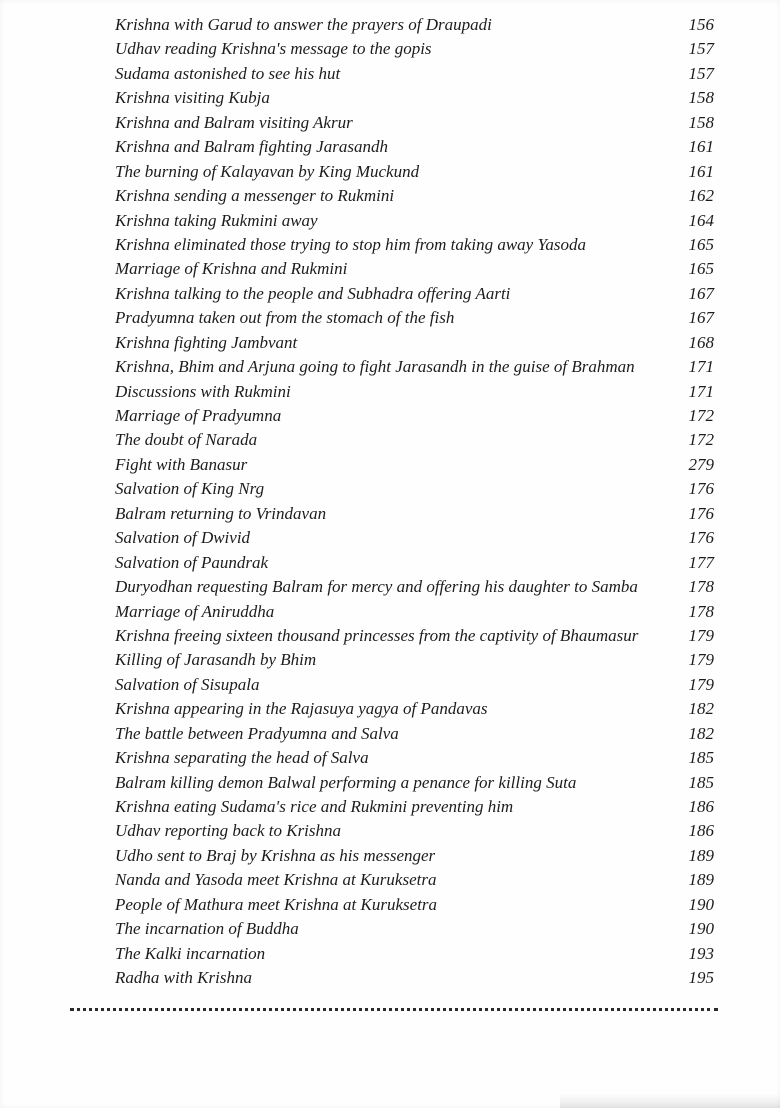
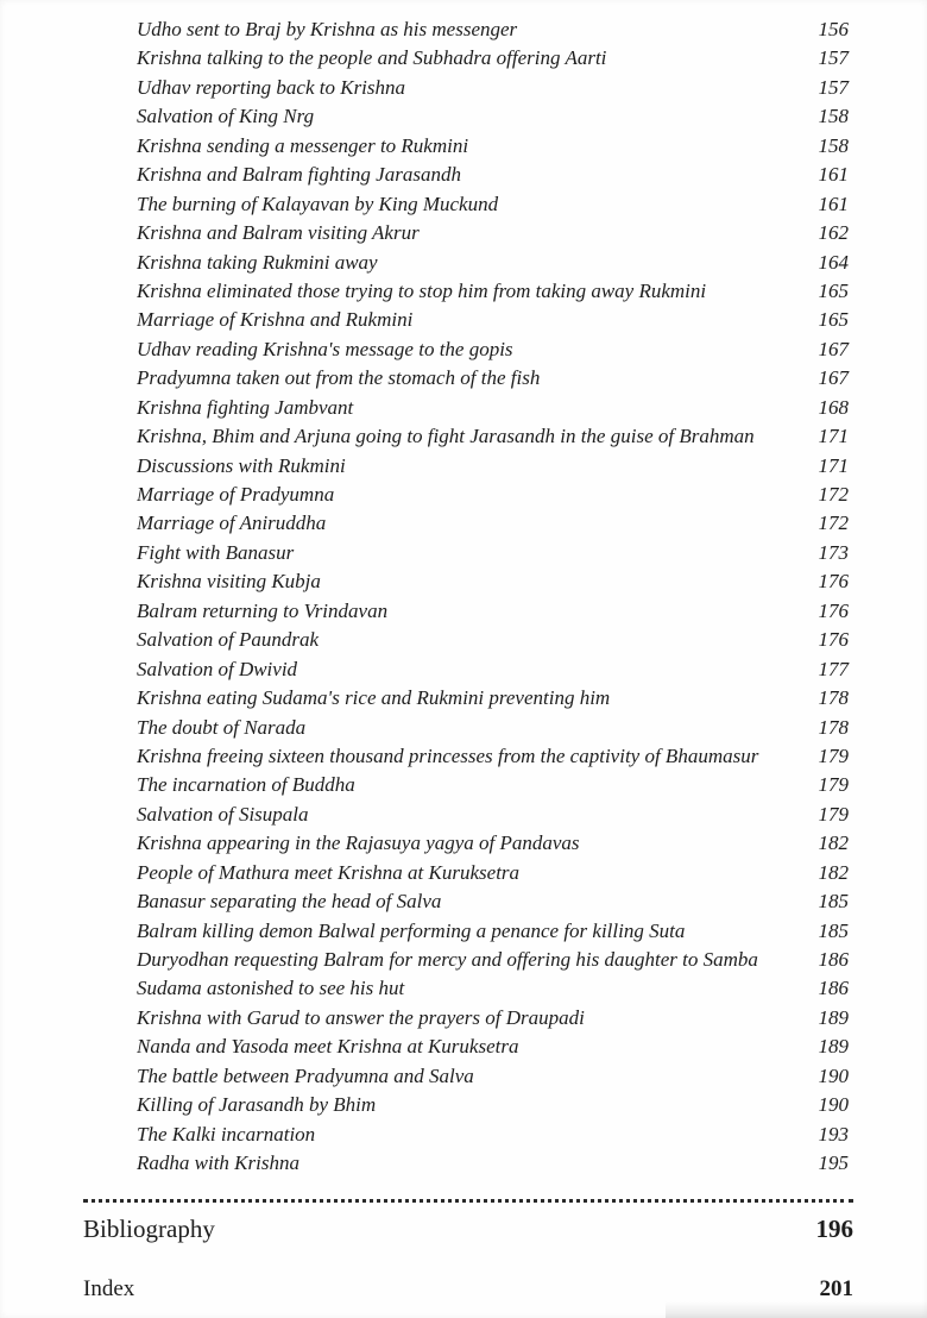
- Krishna with Garud to answer the prayers of Draupadi
+ Udho sent to Braj by Krishna as his messenger
  156
- Udhav reading Krishna's message to the gopis
+ Krishna talking to the people and Subhadra offering Aarti
  157
- Sudama astonished to see his hut
+ Udhav reporting back to Krishna
  157
- Krishna visiting Kubja
+ Salvation of King Nrg
  158
- Krishna and Balram visiting Akrur
+ Krishna sending a messenger to Rukmini
  158
  Krishna and Balram fighting Jarasandh
  161
  The burning of Kalayavan by King Muckund
  161
- Krishna sending a messenger to Rukmini
+ Krishna and Balram visiting Akrur
  162
  Krishna taking Rukmini away
  164
- Krishna eliminated those trying to stop him from taking away Yasoda
+ Krishna eliminated those trying to stop him from taking away Rukmini
  165
  Marriage of Krishna and Rukmini
  165
- Krishna talking to the people and Subhadra offering Aarti
+ Udhav reading Krishna's message to the gopis
  167
  Pradyumna taken out from the stomach of the fish
  167
  Krishna fighting Jambvant
  168
  Krishna, Bhim and Arjuna going to fight Jarasandh in the guise of Brahman
  171
  Discussions with Rukmini
  171
  Marriage of Pradyumna
  172
- The doubt of Narada
+ Marriage of Aniruddha
  172
  Fight with Banasur
- 279
+ 173
- Salvation of King Nrg
+ Krishna visiting Kubja
  176
  Balram returning to Vrindavan
  176
- Salvation of Dwivid
+ Salvation of Paundrak
  176
- Salvation of Paundrak
+ Salvation of Dwivid
  177
- Duryodhan requesting Balram for mercy and offering his daughter to Samba
+ Krishna eating Sudama's rice and Rukmini preventing him
  178
- Marriage of Aniruddha
+ The doubt of Narada
  178
  Krishna freeing sixteen thousand princesses from the captivity of Bhaumasur
  179
- Killing of Jarasandh by Bhim
+ The incarnation of Buddha
  179
  Salvation of Sisupala
  179
  Krishna appearing in the Rajasuya yagya of Pandavas
  182
- The battle between Pradyumna and Salva
+ People of Mathura meet Krishna at Kuruksetra
  182
- Krishna separating the head of Salva
+ Banasur separating the head of Salva
  185
  Balram killing demon Balwal performing a penance for killing Suta
  185
- Krishna eating Sudama's rice and Rukmini preventing him
+ Duryodhan requesting Balram for mercy and offering his daughter to Samba
  186
- Udhav reporting back to Krishna
+ Sudama astonished to see his hut
  186
- Udho sent to Braj by Krishna as his messenger
+ Krishna with Garud to answer the prayers of Draupadi
  189
  Nanda and Yasoda meet Krishna at Kuruksetra
  189
- People of Mathura meet Krishna at Kuruksetra
+ The battle between Pradyumna and Salva
  190
- The incarnation of Buddha
+ Killing of Jarasandh by Bhim
  190
  The Kalki incarnation
  193
  Radha with Krishna
  195
+ Bibliography
+ 196
+ Index
+ 201
